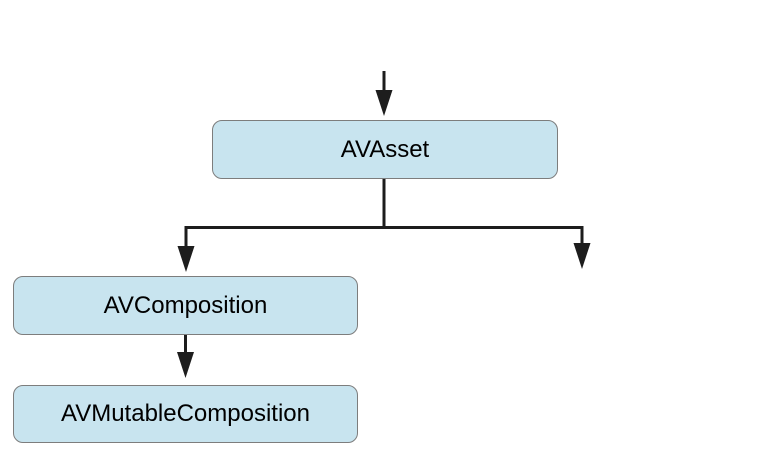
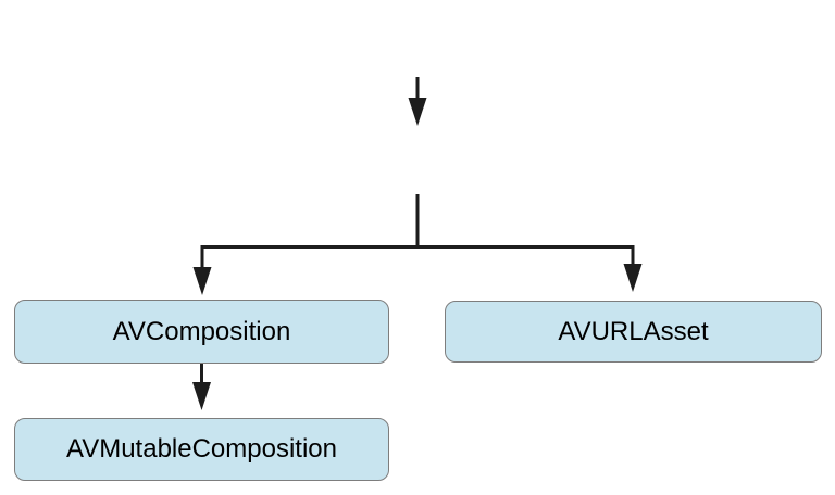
- AVAsset
  AVComposition
+ AVURLAsset
  AVMutableComposition
